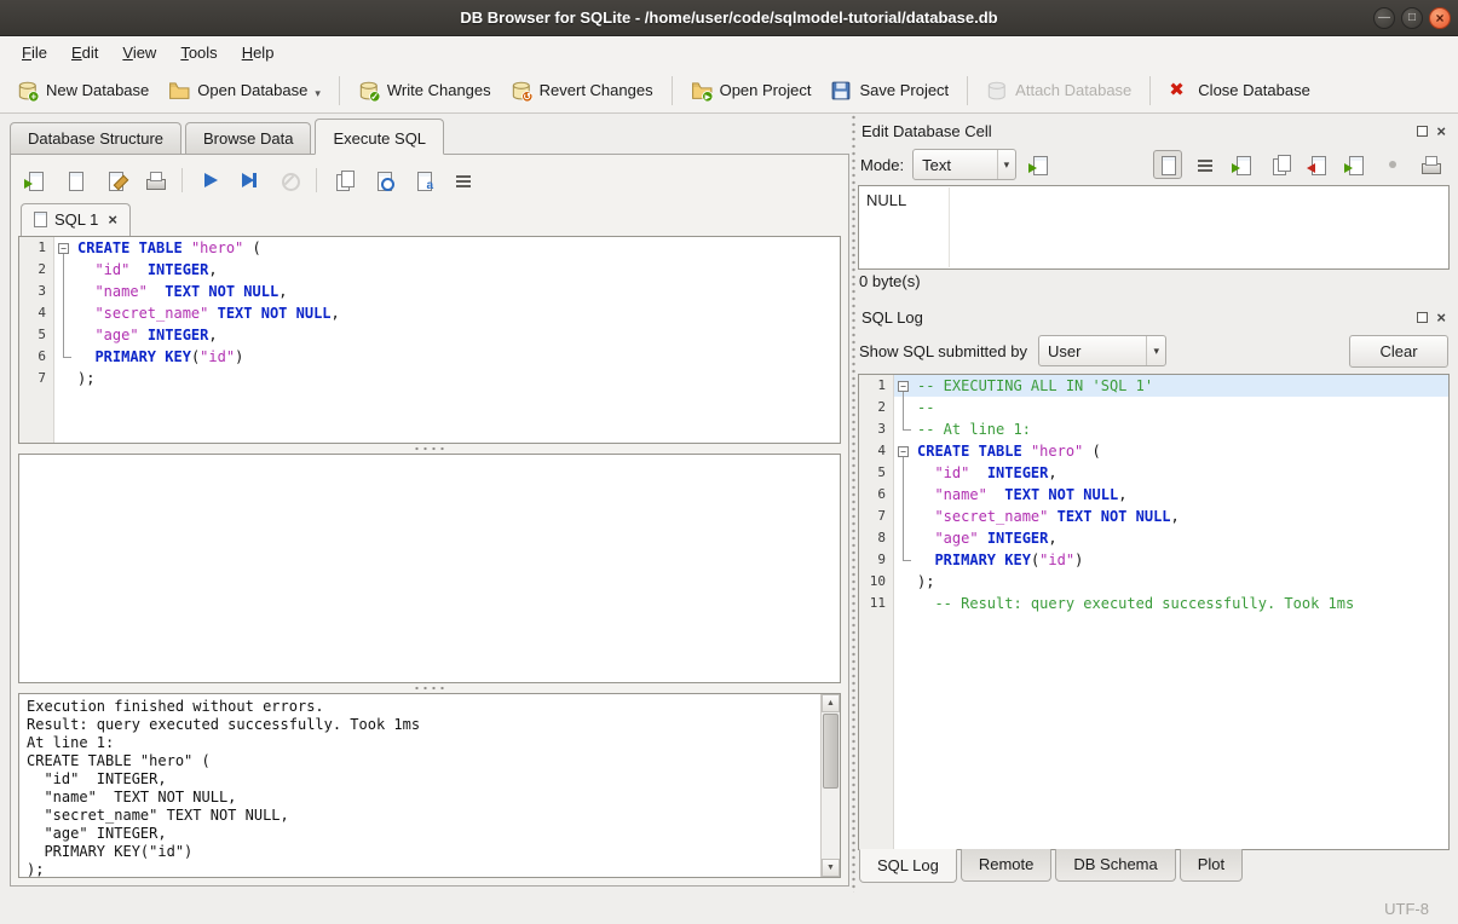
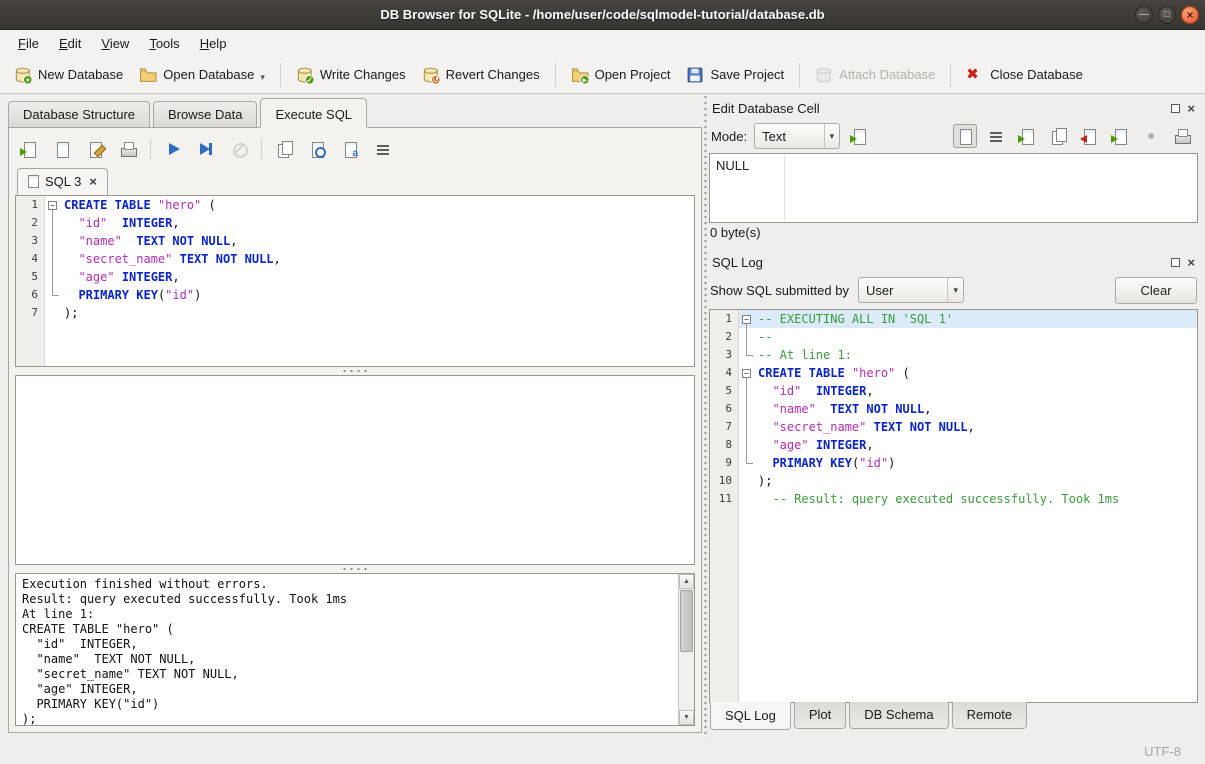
  DB Browser for SQLite - /home/user/code/sqlmodel-tutorial/database.db
  —
  □
  ×
  File
  Edit
  View
  Tools
  Help
  +
  New Database
  Open Database
  ▾
  ✓
  Write Changes
  ↺
  Revert Changes
  ▸
  Open Project
  Save Project
  Attach Database
  ✖
  Close Database
  Database Structure
  Browse Data
  Execute SQL
- SQL 1
+ SQL 3
  ×
  1
  −
  CREATE TABLE "hero" (
  2
  "id" INTEGER,
  3
  "name" TEXT NOT NULL,
  4
  "secret_name" TEXT NOT NULL,
  5
  "age" INTEGER,
  6
  PRIMARY KEY("id")
  7
  );
  Execution finished without errors.
  Result: query executed successfully. Took 1ms
  At line 1:
  CREATE TABLE "hero" (
  "id" INTEGER,
  "name" TEXT NOT NULL,
  "secret_name" TEXT NOT NULL,
  "age" INTEGER,
  PRIMARY KEY("id")
  );
  Edit Database Cell
  ×
  Mode:
  Text
  ▾
  NULL
  0 byte(s)
  SQL Log
  ×
  Show SQL submitted by
  User
  ▾
  Clear
  1
  −
  -- EXECUTING ALL IN 'SQL 1'
  2
  --
  3
  -- At line 1:
  4
  −
  CREATE TABLE "hero" (
  5
  "id" INTEGER,
  6
  "name" TEXT NOT NULL,
  7
  "secret_name" TEXT NOT NULL,
  8
  "age" INTEGER,
  9
  PRIMARY KEY("id")
  10
  );
  11
  -- Result: query executed successfully. Took 1ms
  SQL Log
- Remote
+ Plot
  DB Schema
- Plot
+ Remote
  UTF-8
